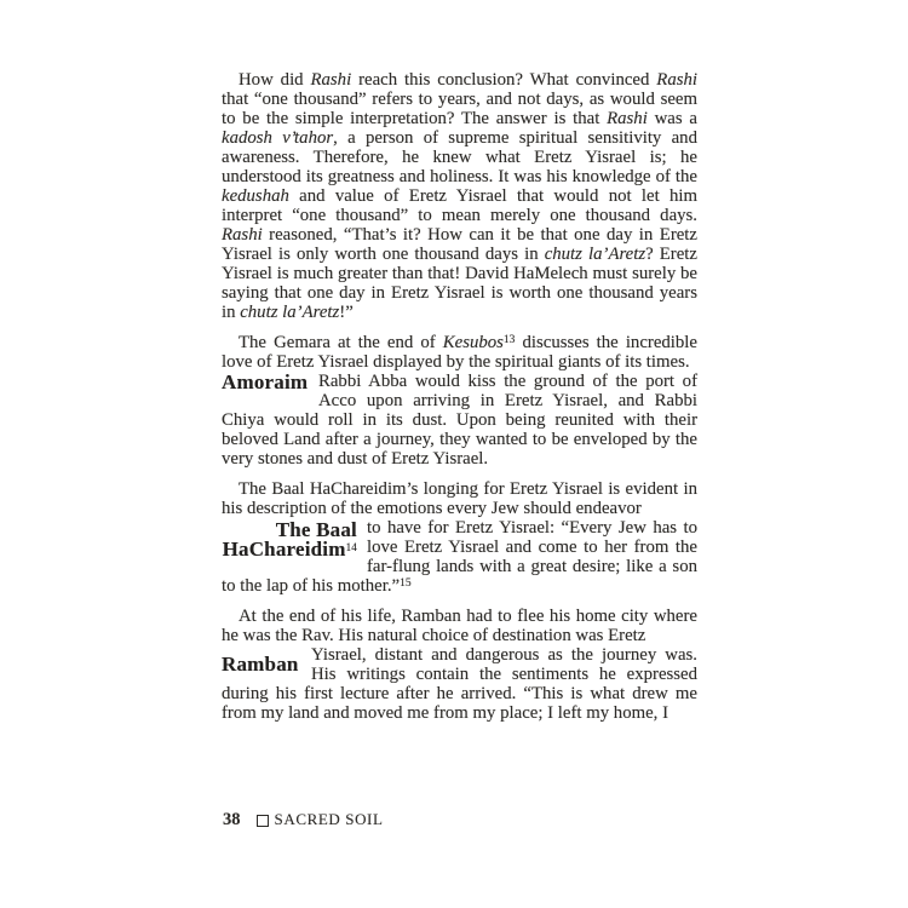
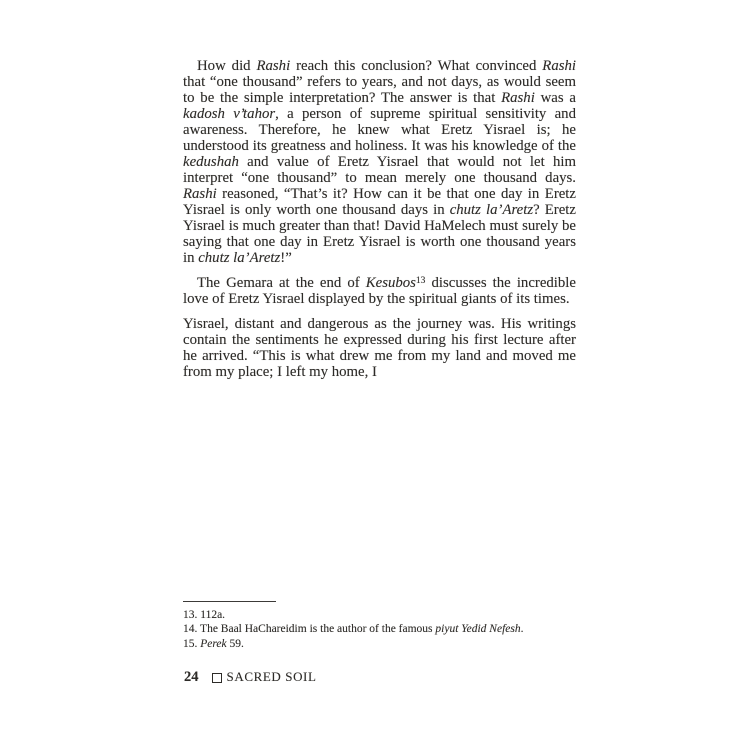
  How did Rashi reach this conclusion? What convinced Rashi that “one thousand” refers to years, and not days, as would seem to be the simple interpretation? The answer is that Rashi was a kadosh v’tahor, a person of supreme spiritual sensitivity and awareness. Therefore, he knew what Eretz Yisrael is; he understood its greatness and holiness. It was his knowledge of the kedushah and value of Eretz Yisrael that would not let him interpret “one thousand” to mean merely one thousand days. Rashi reasoned, “That’s it? How can it be that one day in Eretz Yisrael is only worth one thousand days in chutz la’Aretz? Eretz Yisrael is much greater than that! David HaMelech must surely be saying that one day in Eretz Yisrael is worth one thousand years in chutz la’Aretz!”
  The Gemara at the end of Kesubos13 discusses the incredible love of Eretz Yisrael displayed by the spiritual giants of its times.
- Amoraim
- Rabbi Abba would kiss the ground of the port of Acco upon arriving in Eretz Yisrael, and Rabbi Chiya would roll in its dust. Upon being reunited with their beloved Land after a journey, they wanted to be enveloped by the very stones and dust of Eretz Yisrael.
- The Baal HaChareidim’s longing for Eretz Yisrael is evident in his description of the emotions every Jew should endeavor
- The Baal
- HaChareidim14
- to have for Eretz Yisrael: “Every Jew has to love Eretz Yisrael and come to her from the far-flung lands with a great desire; like a son to the lap of his mother.”15
- At the end of his life, Ramban had to flee his home city where he was the Rav. His natural choice of destination was Eretz
- Ramban
  Yisrael, distant and dangerous as the journey was. His writings contain the sentiments he expressed during his first lecture after he arrived. “This is what drew me from my land and moved me from my place; I left my home, I
+ 13. 112a.
+ 14. The Baal HaChareidim is the author of the famous piyut Yedid Nefesh.
+ 15. Perek 59.
- 38
+ 24
  SACRED SOIL
